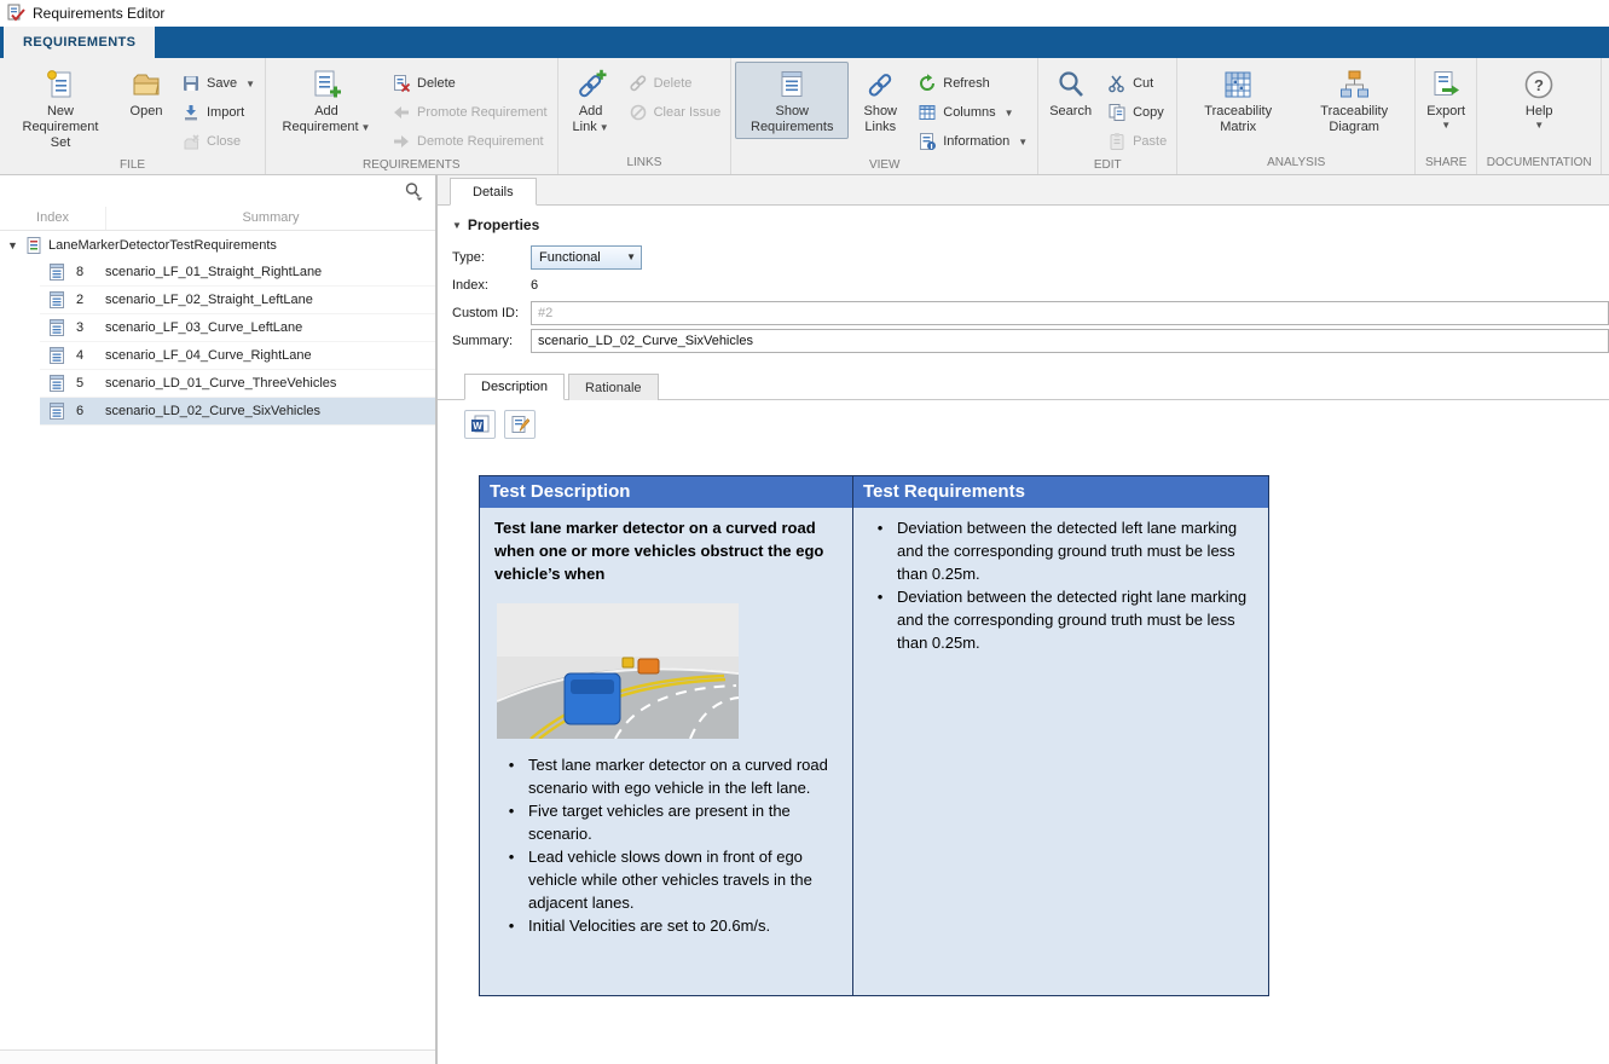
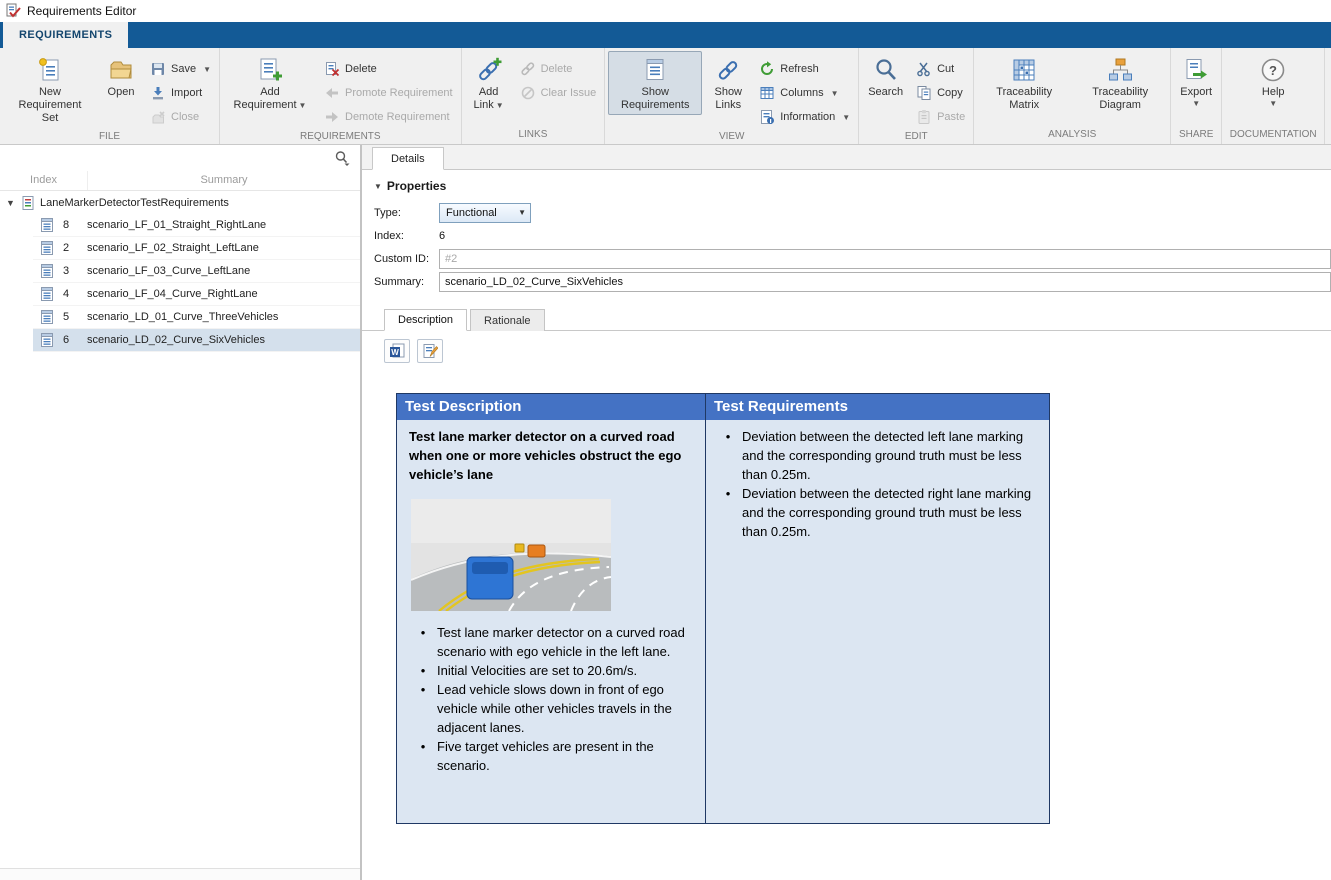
  Requirements Editor
  REQUIREMENTS
  New Requirement Set
  Open
  Save
  ▼
  Import
  Close
  FILE
  Add Requirement ▼
  Delete
  Promote Requirement
  Demote Requirement
  REQUIREMENTS
  Add Link ▼
  Delete
  Clear Issue
  LINKS
  Show Requirements
  Show Links
  Refresh
  Columns
  ▼
  Information
  ▼
  VIEW
  Search
  Cut
  Copy
  Paste
  EDIT
  Traceability Matrix
  Traceability Diagram
  ANALYSIS
  Export
  ▼
  SHARE
  ?
  Help
  ▼
  DOCUMENTATION
  Index
  Summary
  ▼
  LaneMarkerDetectorTestRequirements
  8
  scenario_LF_01_Straight_RightLane
  2
  scenario_LF_02_Straight_LeftLane
  3
  scenario_LF_03_Curve_LeftLane
  4
  scenario_LF_04_Curve_RightLane
  5
  scenario_LD_01_Curve_ThreeVehicles
  6
  scenario_LD_02_Curve_SixVehicles
  Details
  ▼
  Properties
  Type:
  Functional
  ▼
  Index:
  6
  Custom ID:
  #2
  Summary:
  scenario_LD_02_Curve_SixVehicles
  Description
  Rationale
  W
  Test Description
  Test Requirements
- Test lane marker detector on a curved road when one or more vehicles obstruct the ego vehicle’s when
+ Test lane marker detector on a curved road when one or more vehicles obstruct the ego vehicle’s lane
  •
  Test lane marker detector on a curved road scenario with ego vehicle in the left lane.
  •
- Five target vehicles are present in the scenario.
+ Initial Velocities are set to 20.6m/s.
  •
  Lead vehicle slows down in front of ego vehicle while other vehicles travels in the adjacent lanes.
  •
- Initial Velocities are set to 20.6m/s.
+ Five target vehicles are present in the scenario.
  •
  Deviation between the detected left lane marking and the corresponding ground truth must be less than 0.25m.
  •
  Deviation between the detected right lane marking and the corresponding ground truth must be less than 0.25m.
